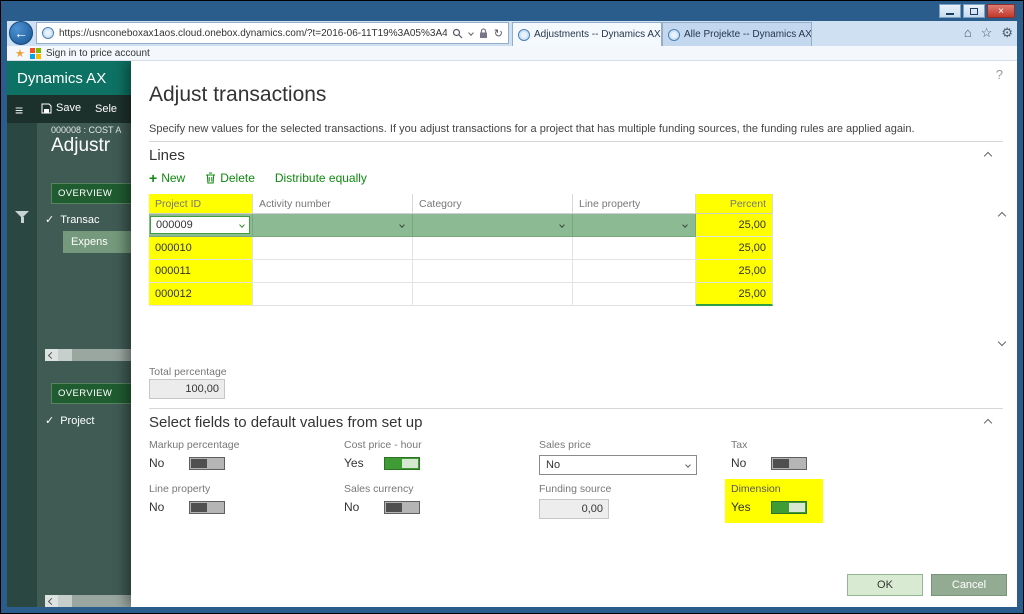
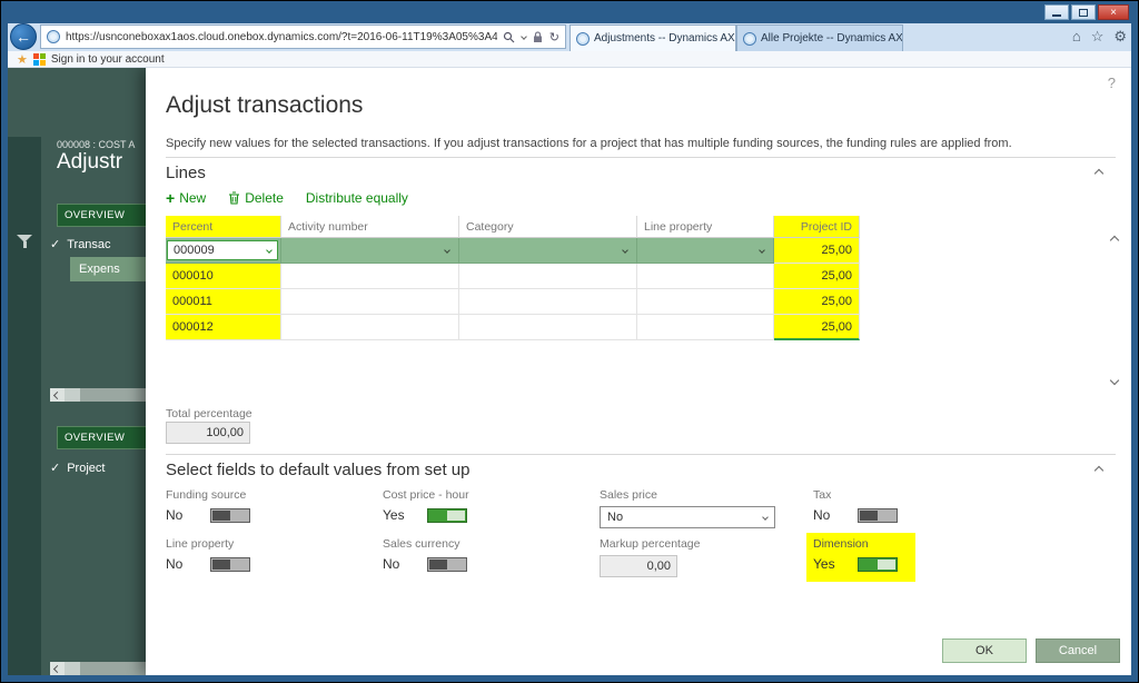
  ×
  ←
  https://usnconeboxax1aos.cloud.onebox.dynamics.com/?t=2016-06-11T19%3A05%3A4
  ↻
  Adjustments -- Dynamics AX
  Alle Projekte -- Dynamics AX
  ⌂
  ☆
  ⚙
  ★
- Sign in to price account
+ Sign in to your account
- Dynamics AX
- ≡
- Save
- Sele
  000008 : COST A
  Adjustr
  OVERVIEW
  ✓
  Transac
  Expens
  OVERVIEW
  ✓
  Project
  Adjust transactions
  ?
- Specify new values for the selected transactions. If you adjust transactions for a project that has multiple funding sources, the funding rules are applied again.
+ Specify new values for the selected transactions. If you adjust transactions for a project that has multiple funding sources, the funding rules are applied from.
  Lines
  +
  New
  Delete
  Distribute equally
- Project ID
+ Percent
  Activity number
  Category
  Line property
- Percent
+ Project ID
  000009
  25,00
  000010
  25,00
  000011
  25,00
  000012
  25,00
  Total percentage
  100,00
  Select fields to default values from set up
- Markup percentage
+ Funding source
  No
  Cost price - hour
  Yes
  Sales price
  No
  Tax
  No
  Line property
  No
  Sales currency
  No
- Funding source
+ Markup percentage
  0,00
  Dimension
  Yes
  OK
  Cancel
